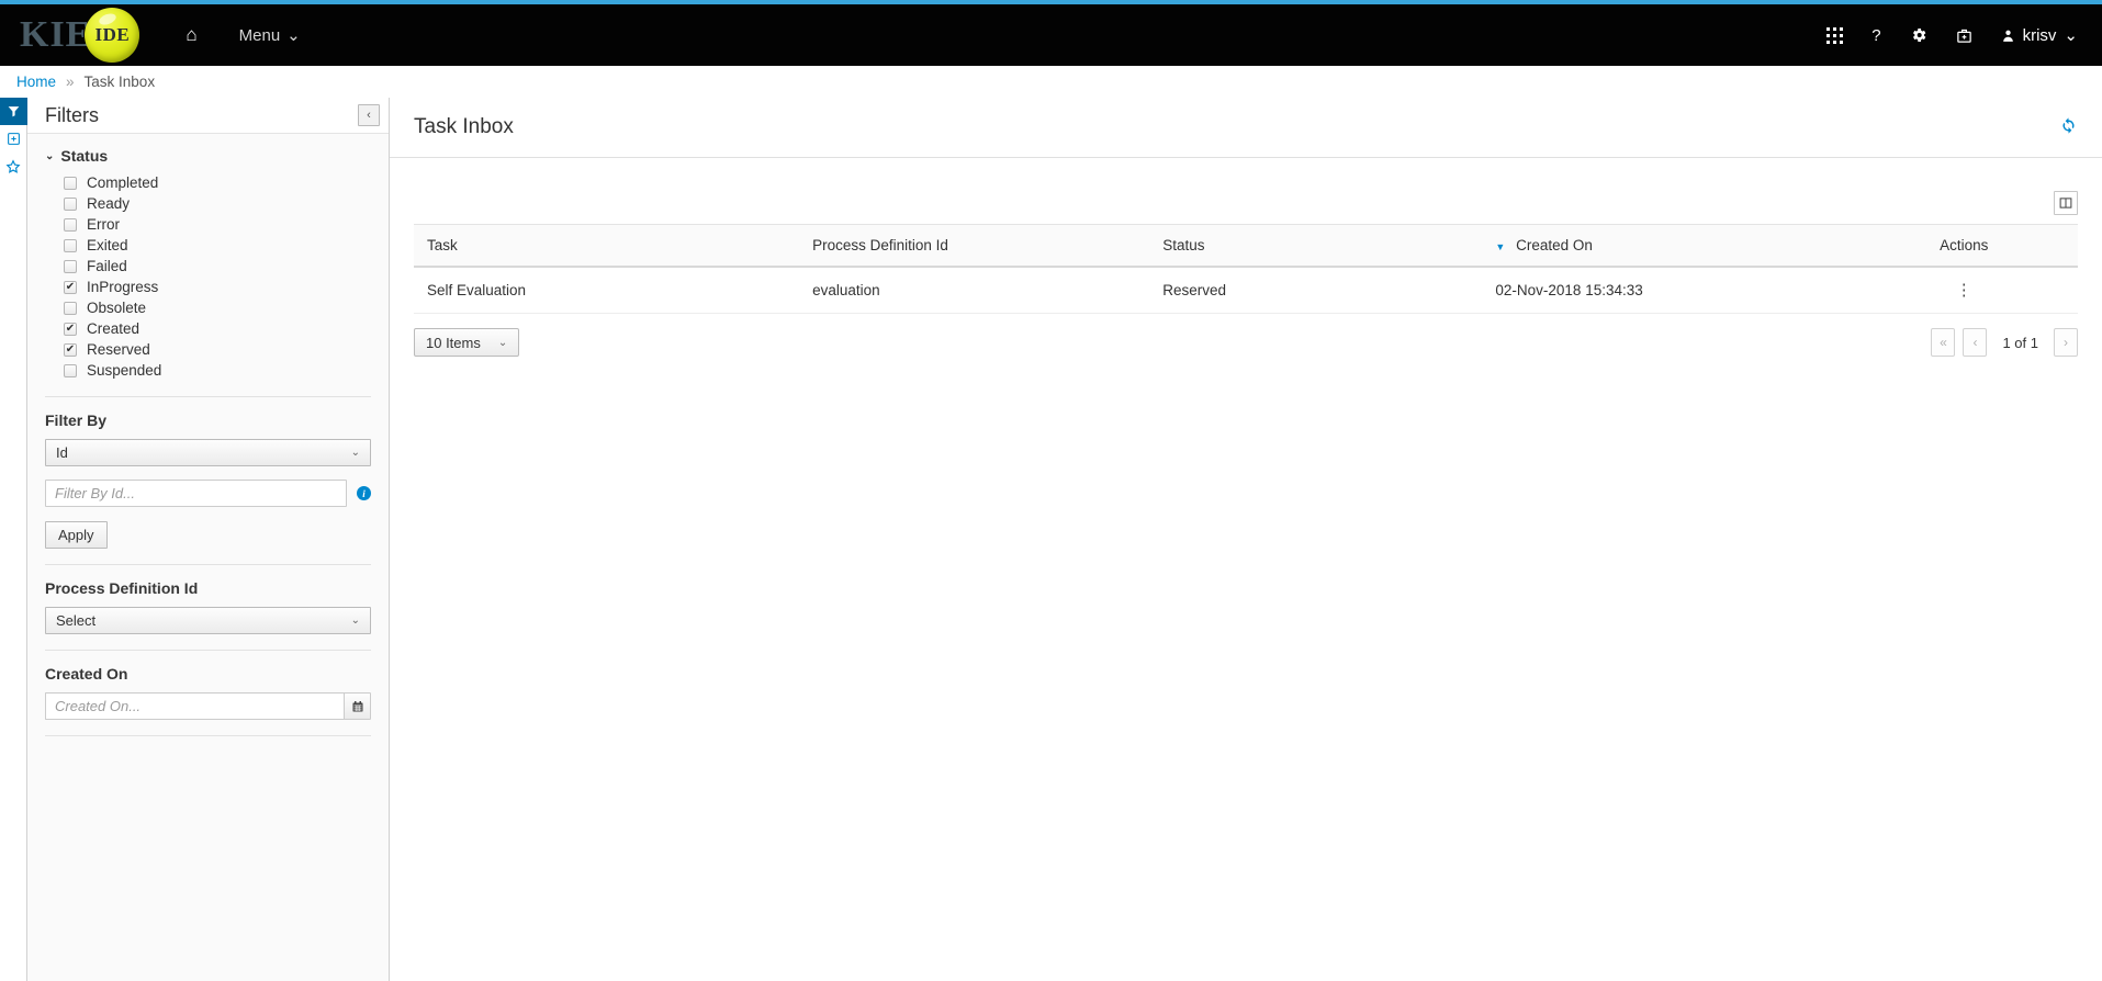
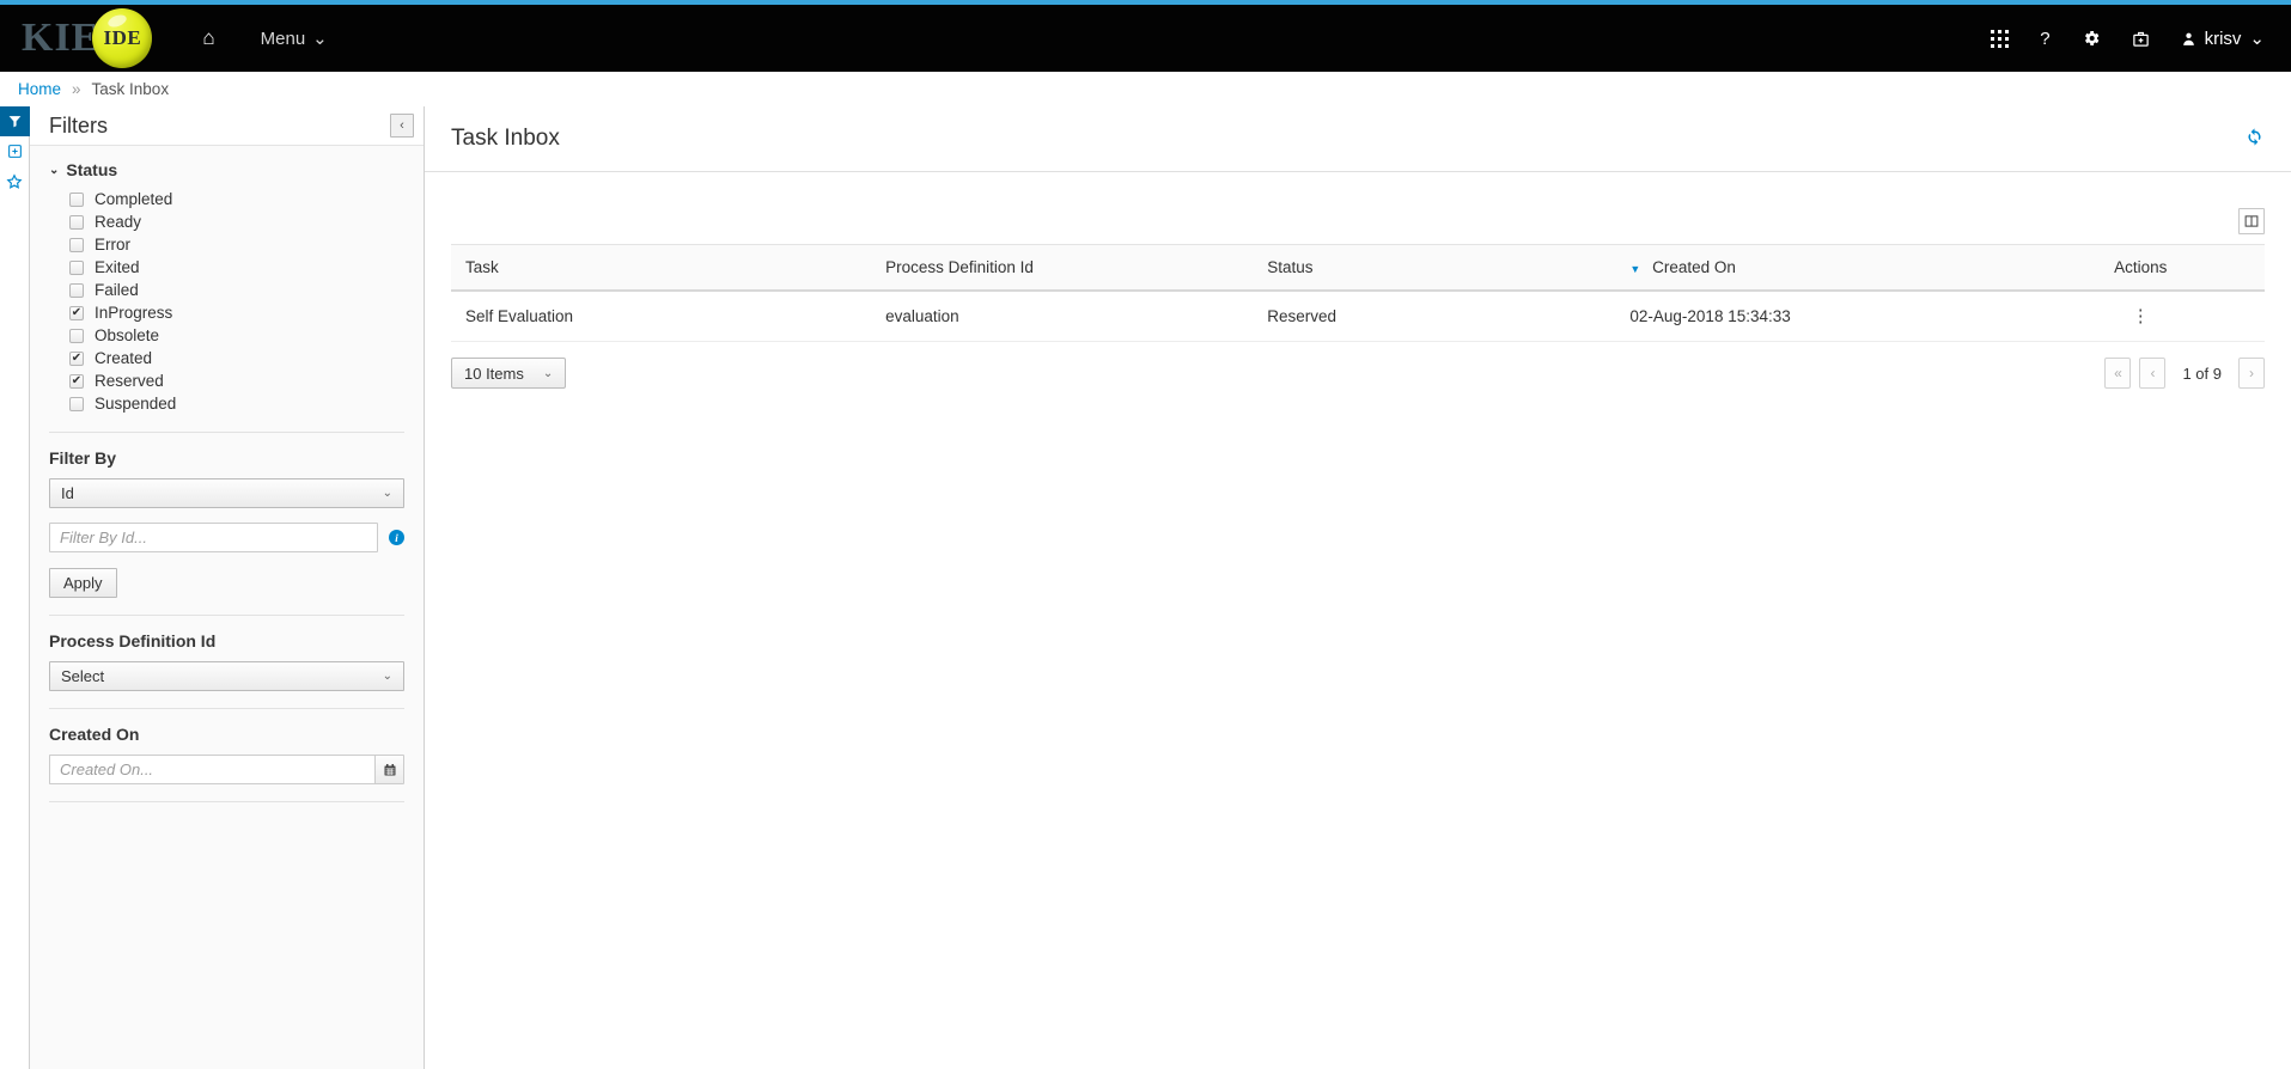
  KIE
  IDE
  ⌂
  Menu
  ⌄
  ?
  krisv
  ⌄
  Home
  »
  Task Inbox
  Filters
  ‹
  ⌄
  Status
  Completed
  Ready
  Error
  Exited
  Failed
  ✔
  InProgress
  Obsolete
  ✔
  Created
  ✔
  Reserved
  Suspended
  Filter By
  Id
  ⌄
  Filter By Id...
  i
  Apply
  Process Definition Id
  Select
  ⌄
  Created On
  Created On...
  Task Inbox
  Task	Process Definition Id	Status	▼ Created On	Actions
- Self Evaluation	evaluation	Reserved	02-Nov-2018 15:34:33	⋮
+ Self Evaluation	evaluation	Reserved	02-Aug-2018 15:34:33	⋮
  10 Items
  ⌄
  «
  ‹
- 1 of 1
+ 1 of 9
  ›
